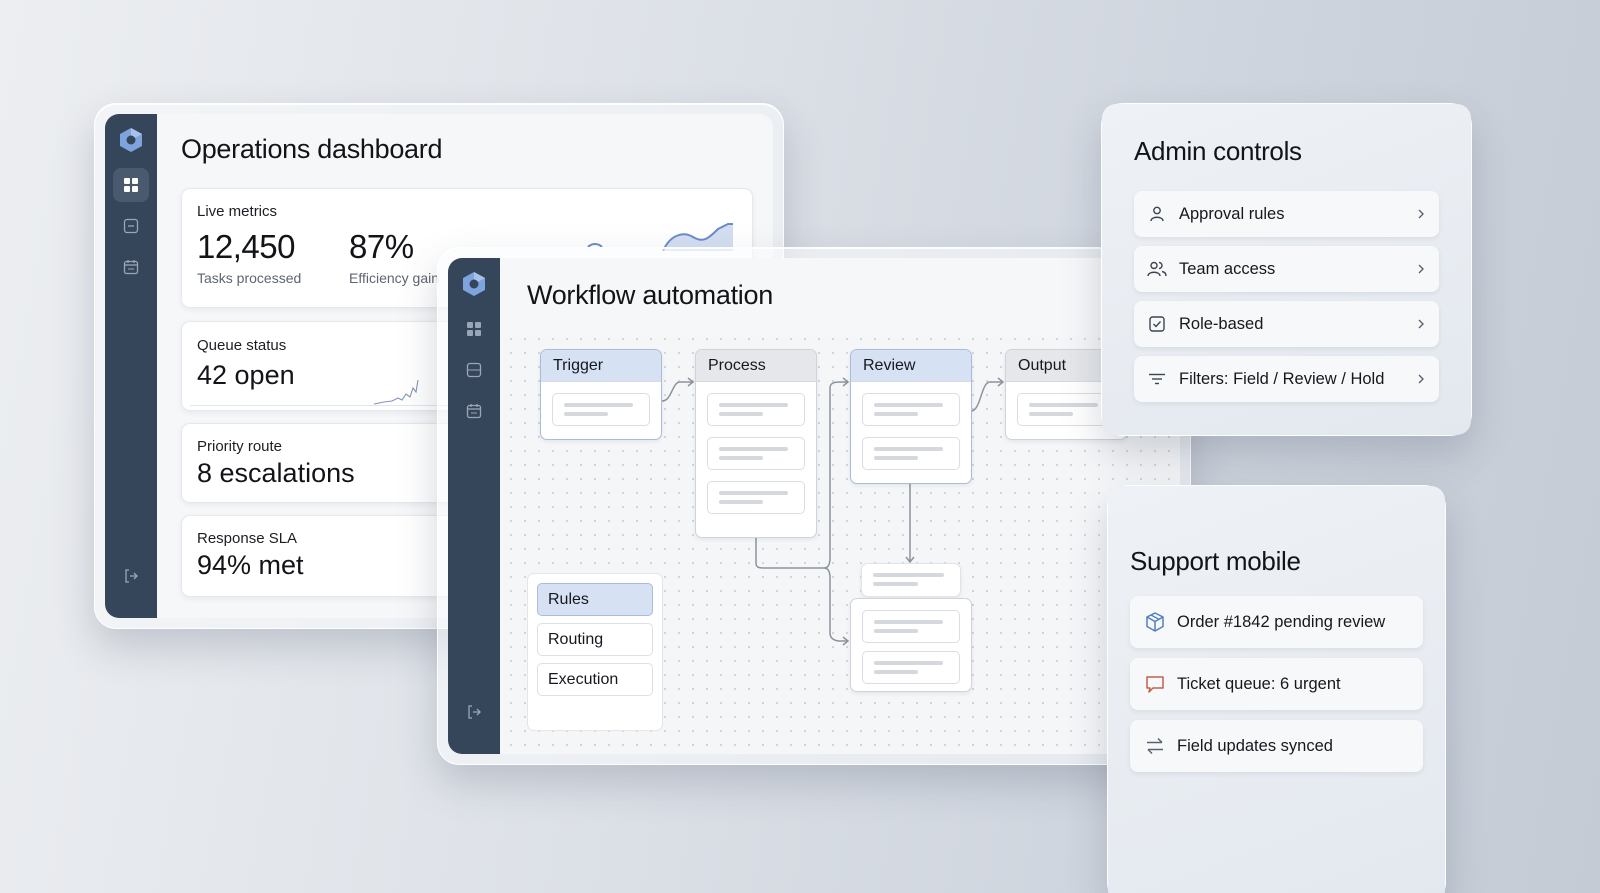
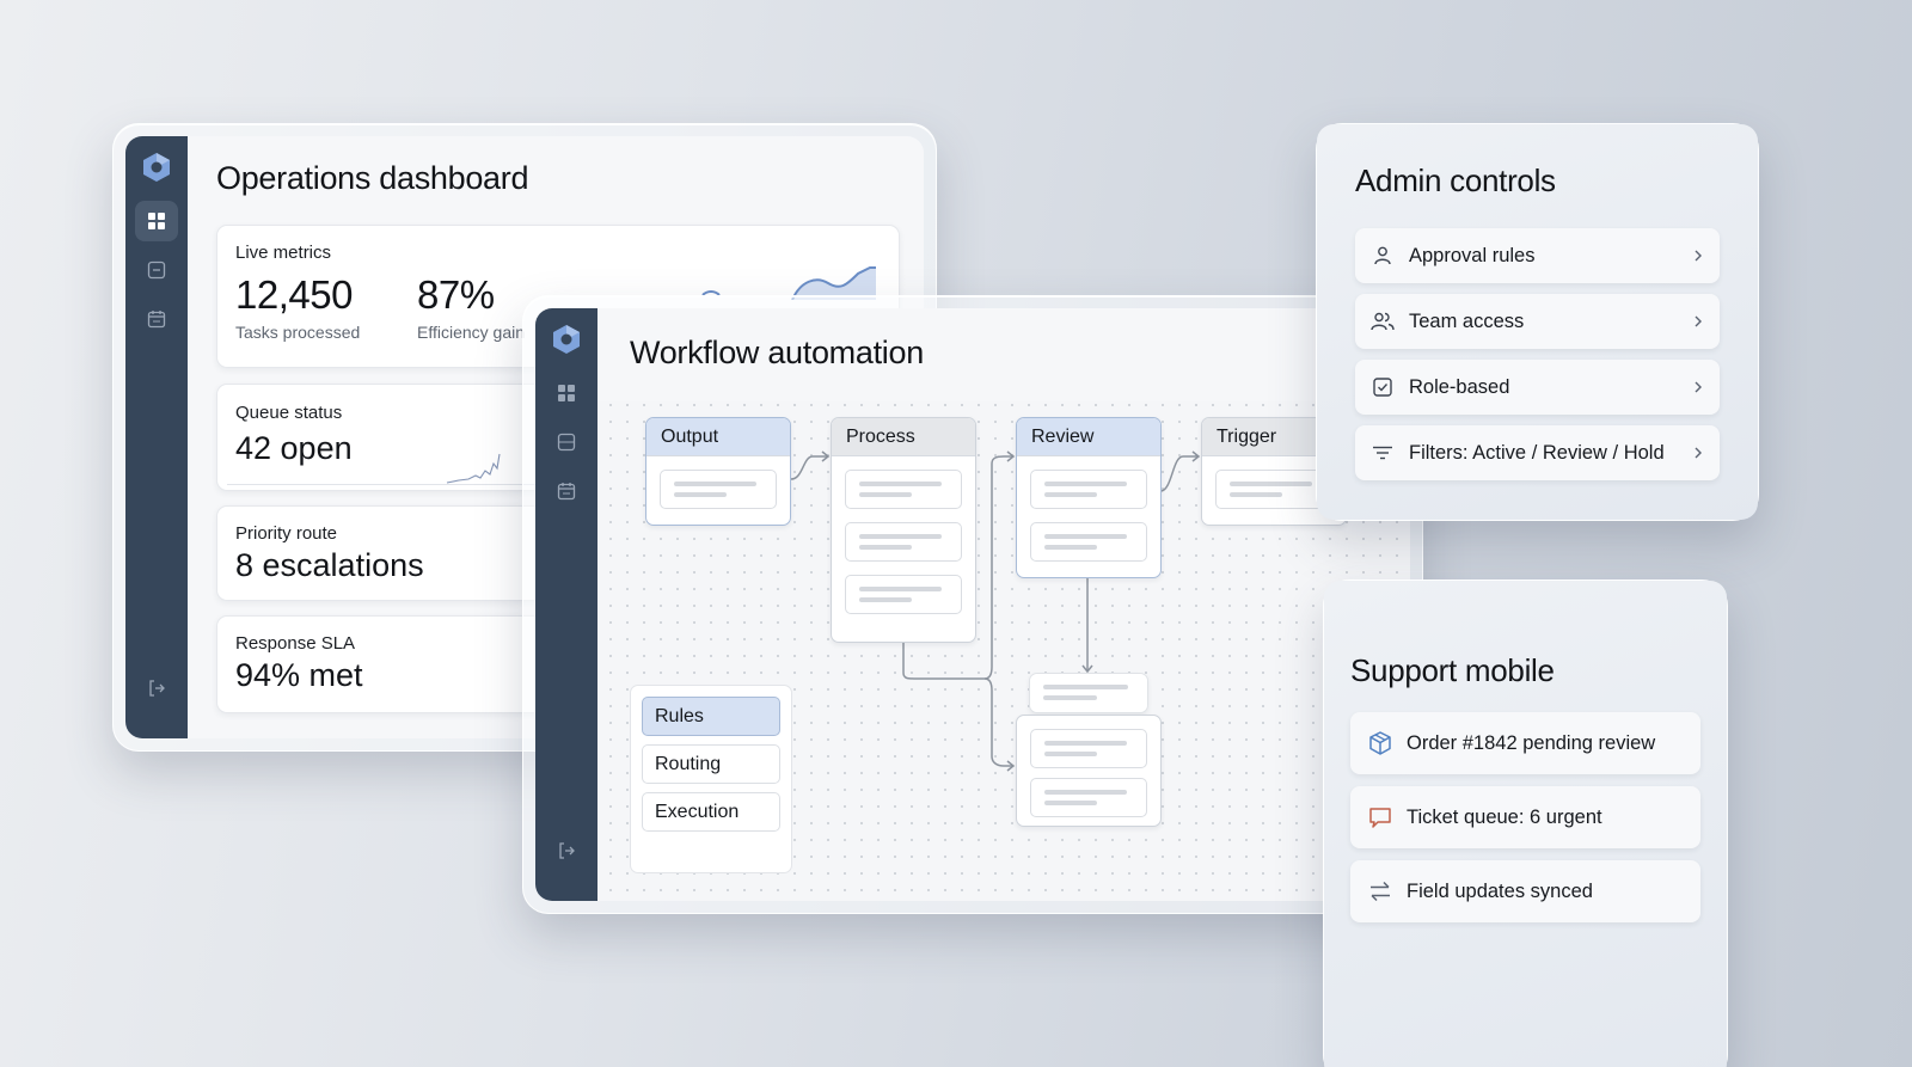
  Operations dashboard
  Live metrics
  12,450
  Tasks processed
  87%
  Efficiency gain
  Queue status
  42 open
  Priority route
  8 escalations
  Response SLA
  94% met
  Workflow automation
- Trigger
+ Output
  Process
  Review
- Output
+ Trigger
  Rules
  Routing
  Execution
  Admin controls
  Approval rules
  Team access
  Role-based
- Filters: Field / Review / Hold
+ Filters: Active / Review / Hold
  Support mobile
  Order #1842 pending review
  Ticket queue: 6 urgent
  Field updates synced
